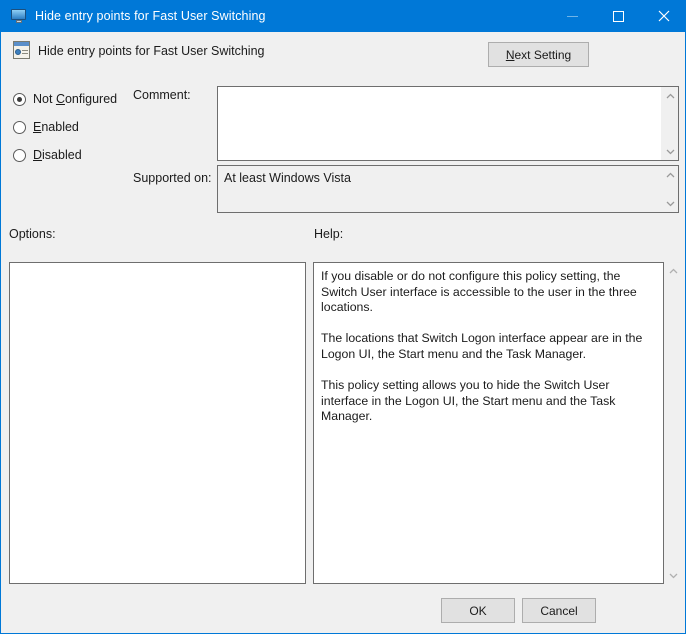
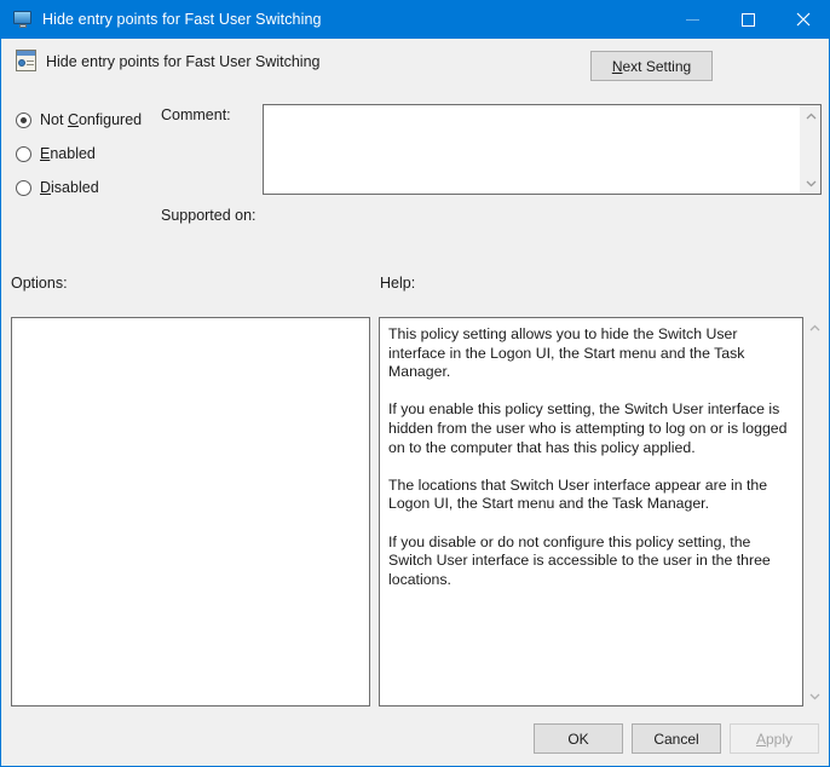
  Hide entry points for Fast User Switching
  Hide entry points for Fast User Switching
  N
  ext Setting
  Not Configured
  Enabled
  Disabled
  Comment:
  Supported on:
- At least Windows Vista
  Options:
  Help:
- If you disable or do not configure this policy setting, the Switch User interface is accessible to the user in the three locations.
+ This policy setting allows you to hide the Switch User interface in the Logon UI, the Start menu and the Task Manager.
+ If you enable this policy setting, the Switch User interface is hidden from the user who is attempting to log on or is logged on to the computer that has this policy applied.
- The locations that Switch Logon interface appear are in the Logon UI, the Start menu and the Task Manager.
+ The locations that Switch User interface appear are in the Logon UI, the Start menu and the Task Manager.
- This policy setting allows you to hide the Switch User interface in the Logon UI, the Start menu and the Task Manager.
+ If you disable or do not configure this policy setting, the Switch User interface is accessible to the user in the three locations.
  OK
  Cancel
+ A
+ pply
